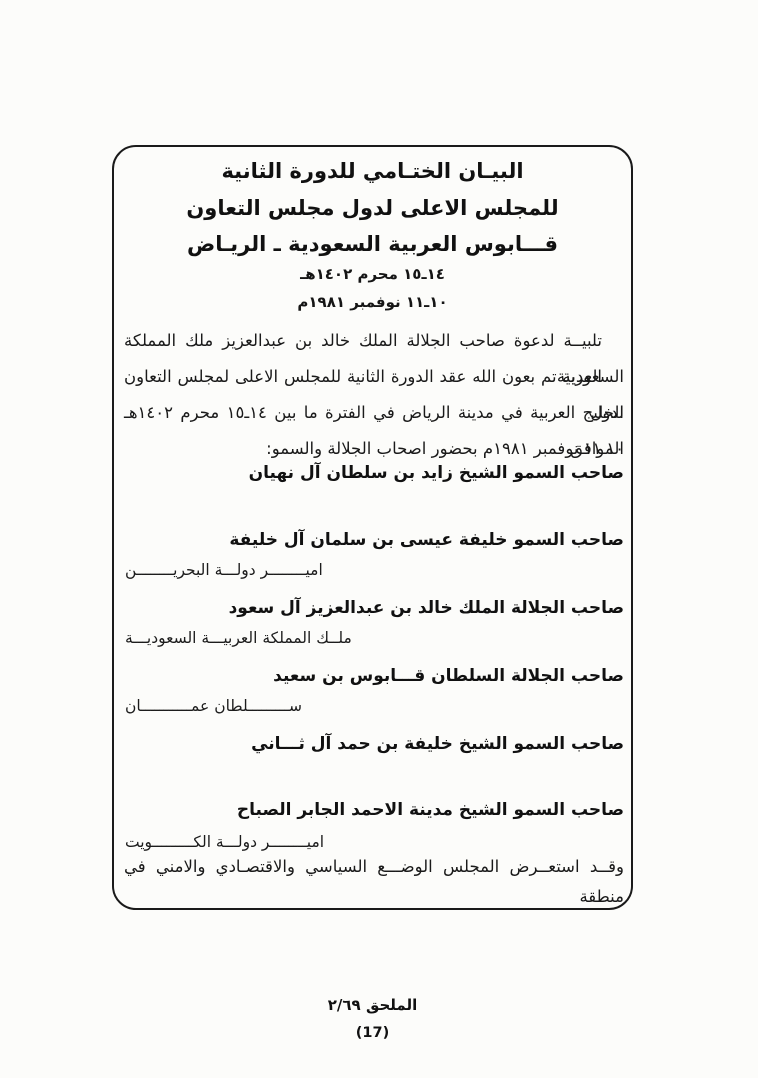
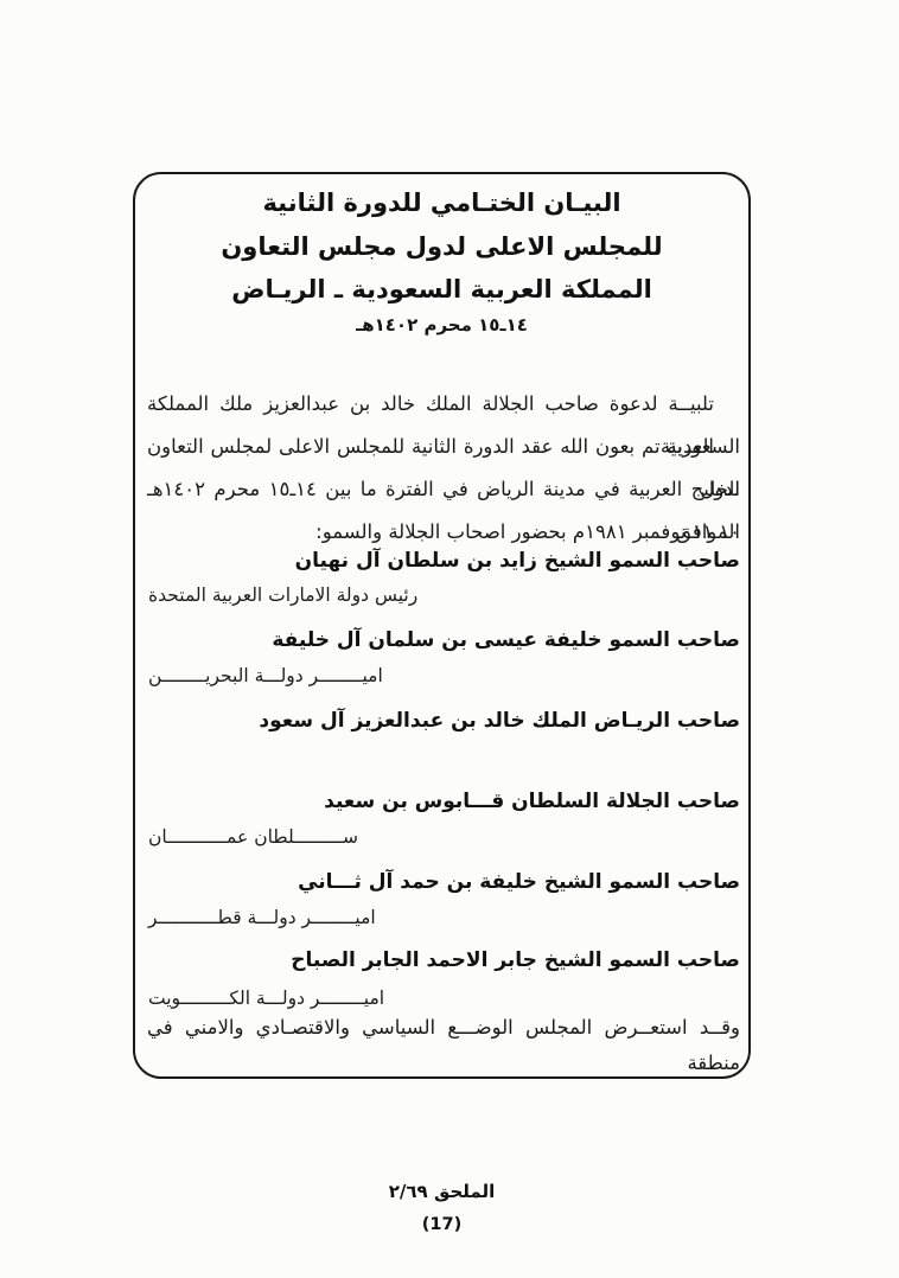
  البيـان الختـامي للدورة الثانية
  للمجلس الاعلى لدول مجلس التعاون
- قـــابوس العربية السعودية ـ الريـاض
+ المملكة العربية السعودية ـ الريـاض
  ١٤ـ١٥ محرم ١٤٠٢هـ
- ١٠ـ١١ نوفمبر ١٩٨١م
  تلبيــة لدعوة صاحب الجلالة الملك خالد بن عبدالعزيز ملك المملكة العربية
  السعودية تم بعون الله عقد الدورة الثانية للمجلس الاعلى لمجلس التعاون لدول
  الخليج العربية في مدينة الرياض في الفترة ما بين ١٤ـ١٥ محرم ١٤٠٢هـ الموافق
  ١٠ـ١١ نوفمبر ١٩٨١م بحضور اصحاب الجلالة والسمو:
  صاحب السمو الشيخ زايد بن سلطان آل نهيان
+ رئيس دولة الامارات العربية المتحدة
  صاحب السمو خليفة عيسى بن سلمان آل خليفة
  اميــــــــر دولـــة البحريــــــــن
- صاحب الجلالة الملك خالد بن عبدالعزيز آل سعود
+ صاحب الريـاض الملك خالد بن عبدالعزيز آل سعود
- ملــك المملكة العربيـــة السعوديـــة
  صاحب الجلالة السلطان قـــابوس بن سعيد
  ســـــــــلطان عمـــــــــــان
  صاحب السمو الشيخ خليفة بن حمد آل ثـــاني
+ اميــــــــر دولـــة قطـــــــــــر
- صاحب السمو الشيخ مدينة الاحمد الجابر الصباح
+ صاحب السمو الشيخ جابر الاحمد الجابر الصباح
  اميــــــــر دولـــة الكـــــــــويت
  وقــد استعــرض المجلس الوضـــع السياسي والاقتصـادي والامني في منطقة
  الملحق ٢/٦٩
  (17)
